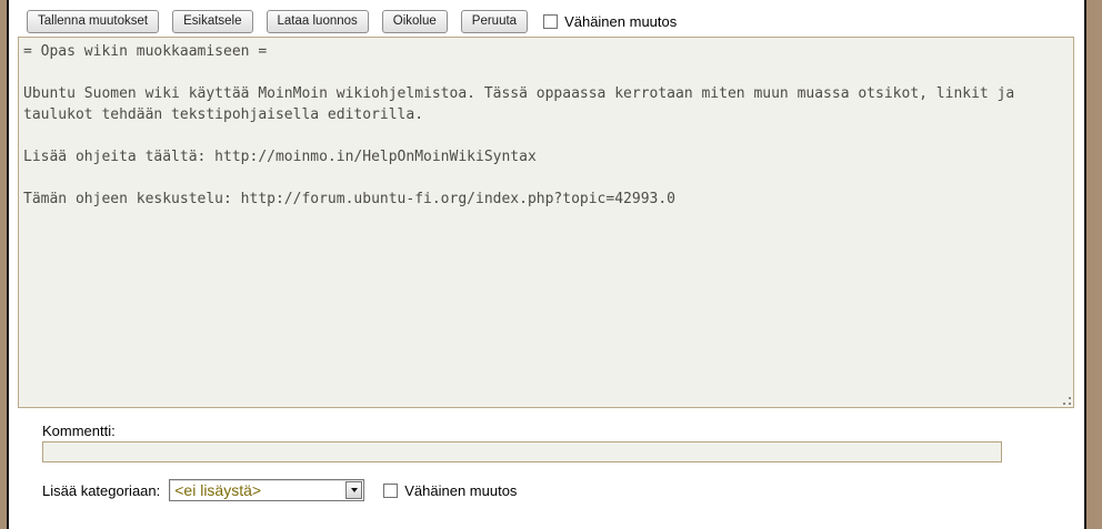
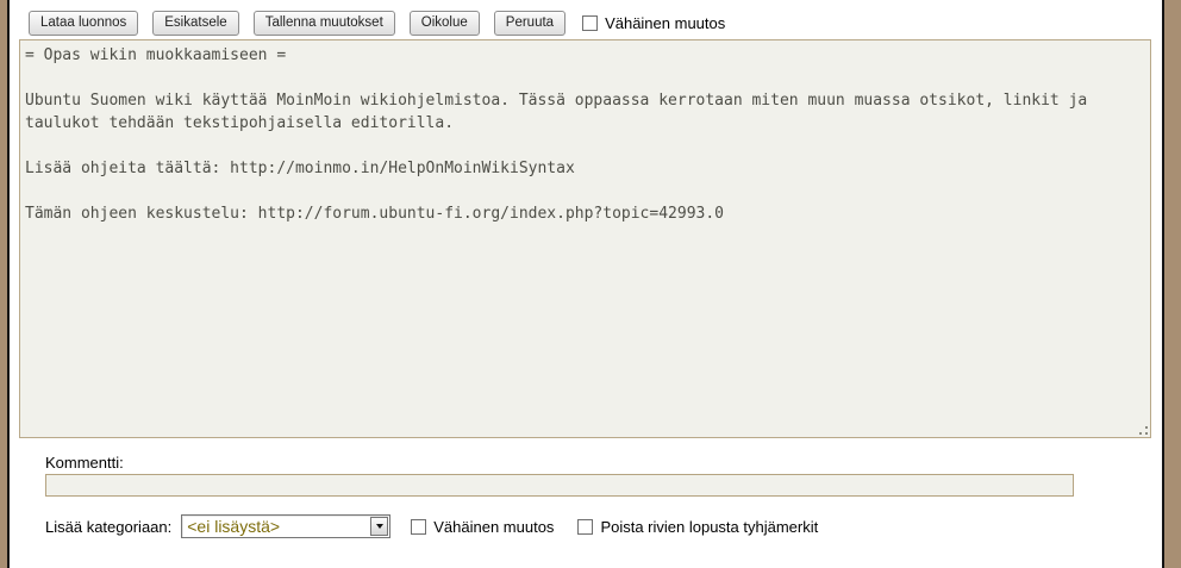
- Tallenna muutokset
+ Lataa luonnos
  Esikatsele
- Lataa luonnos
+ Tallenna muutokset
  Oikolue
  Peruuta
  Vähäinen muutos
  = Opas wikin muokkaamiseen =
  Ubuntu Suomen wiki käyttää MoinMoin wikiohjelmistoa. Tässä oppaassa kerrotaan miten muun muassa otsikot, linkit ja
  taulukot tehdään tekstipohjaisella editorilla.
  Lisää ohjeita täältä: http://moinmo.in/HelpOnMoinWikiSyntax
  Tämän ohjeen keskustelu: http://forum.ubuntu-fi.org/index.php?topic=42993.0
  Kommentti:
  Lisää kategoriaan:
  <ei lisäystä>
  Vähäinen muutos
+ Poista rivien lopusta tyhjämerkit
